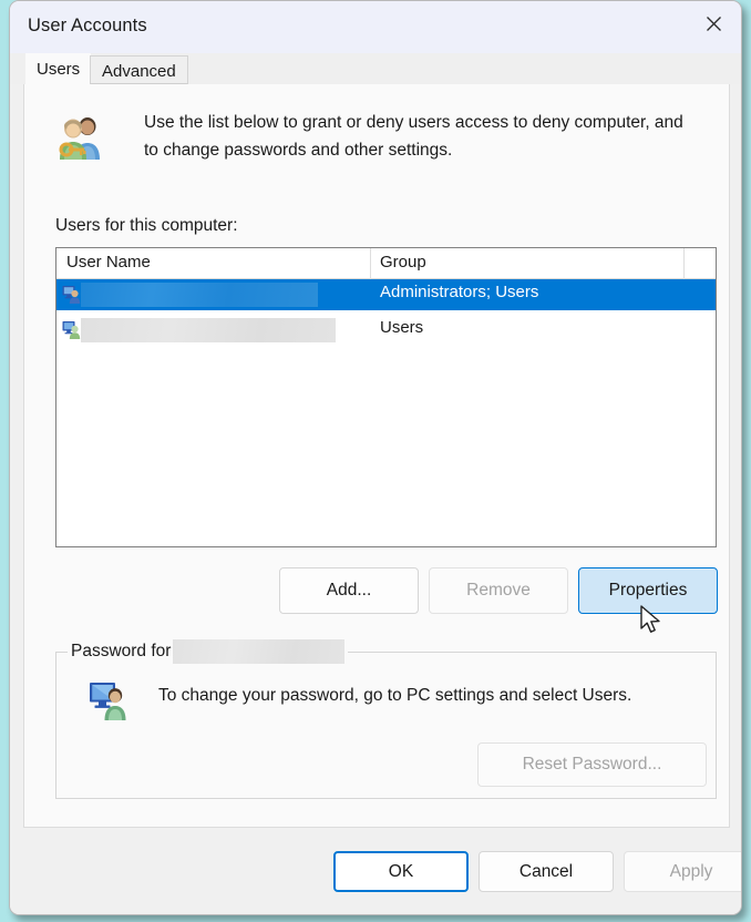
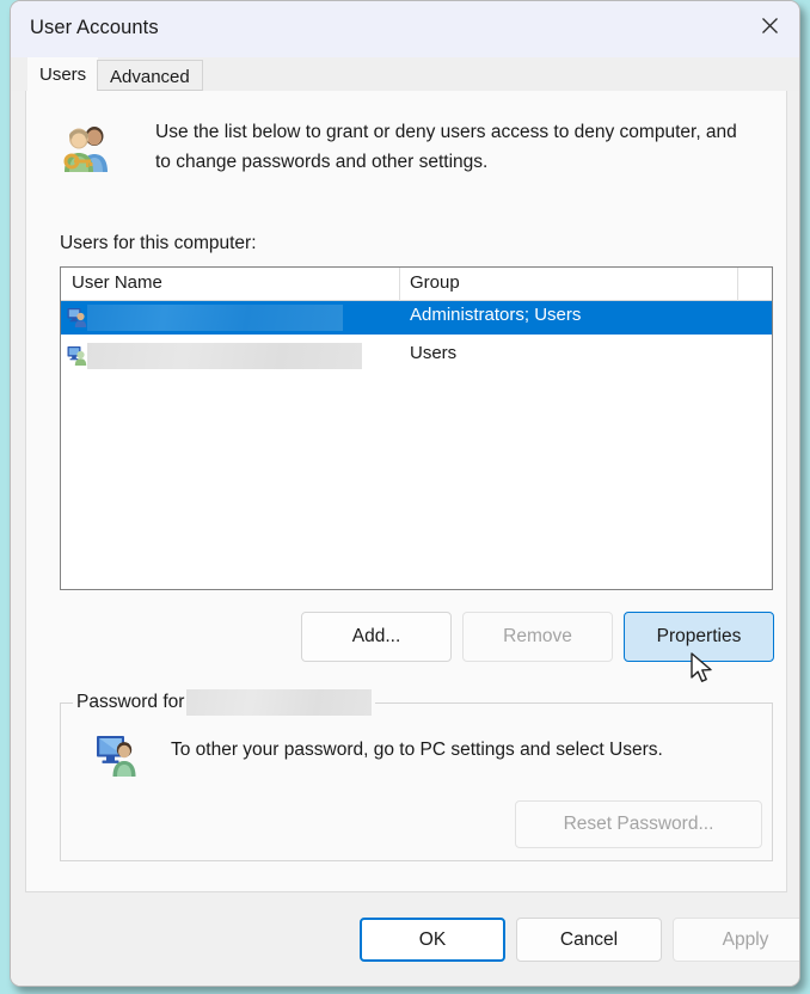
  User Accounts
  Users
  Advanced
  Use the list below to grant or deny users access to deny computer, and to change passwords and other settings.
  Users for this computer:
  User Name
  Group
  Administrators; Users
  Users
  Add...
  Remove
  Properties
  Password for
- To change your password, go to PC settings and select Users.
+ To other your password, go to PC settings and select Users.
  Reset Password...
  OK
  Cancel
  Apply
